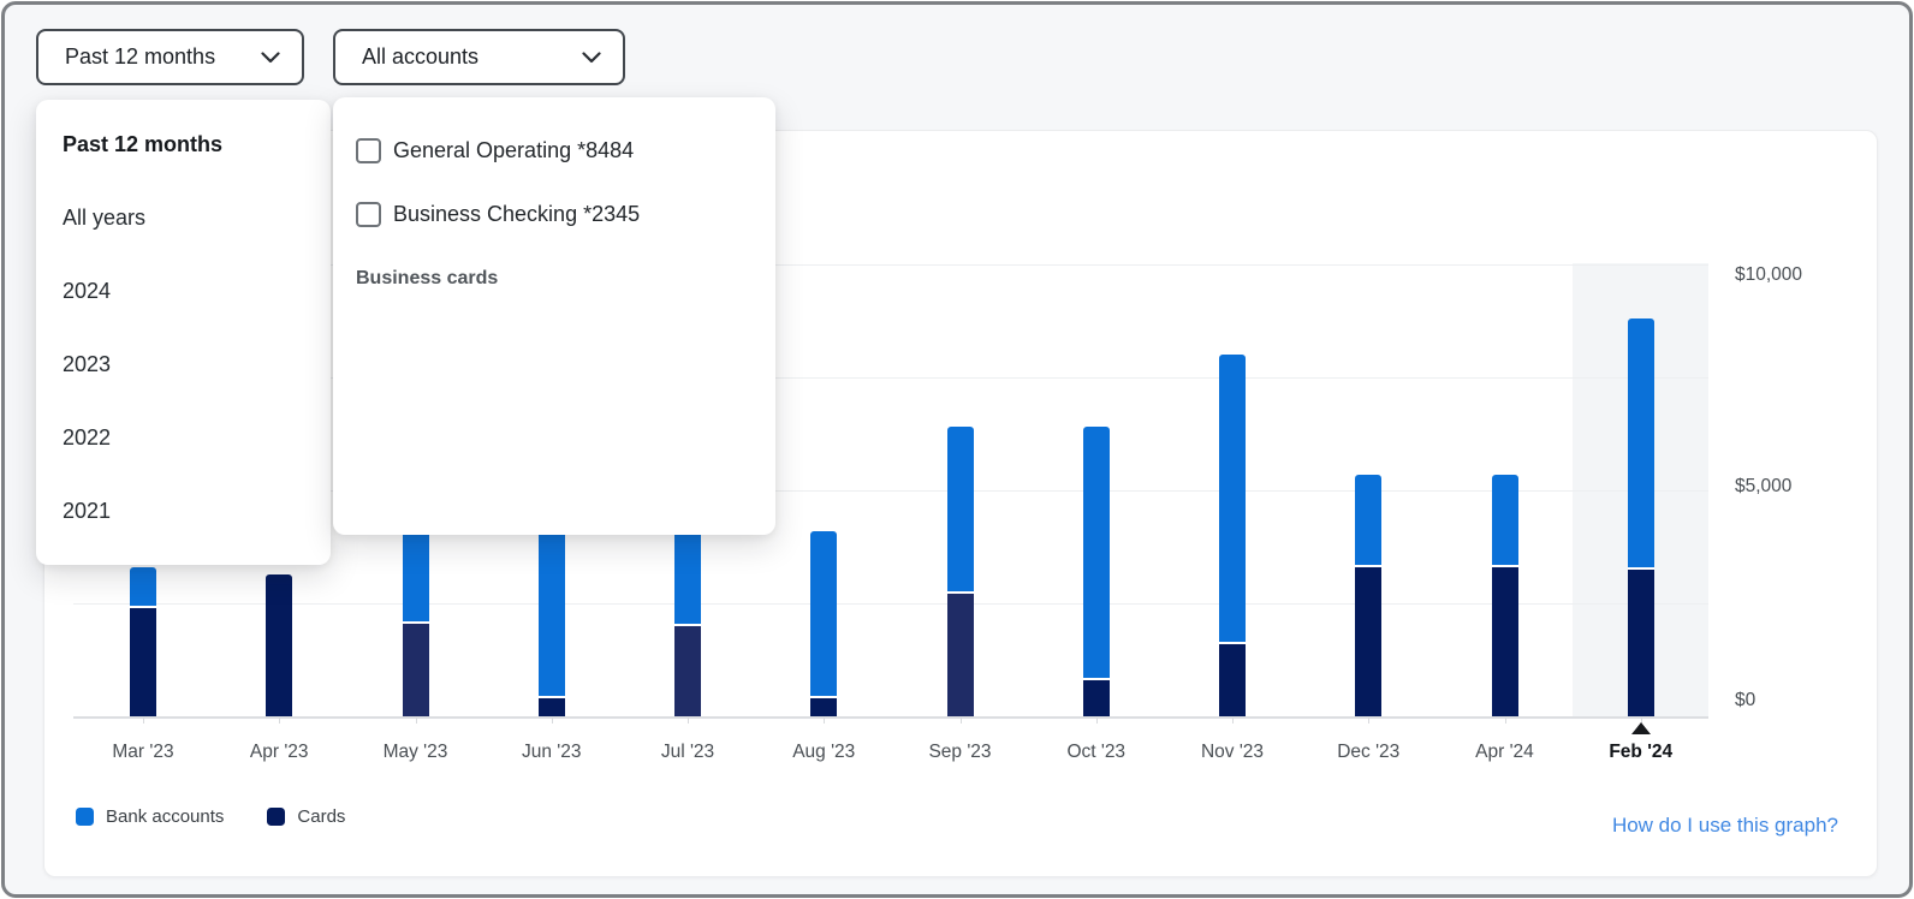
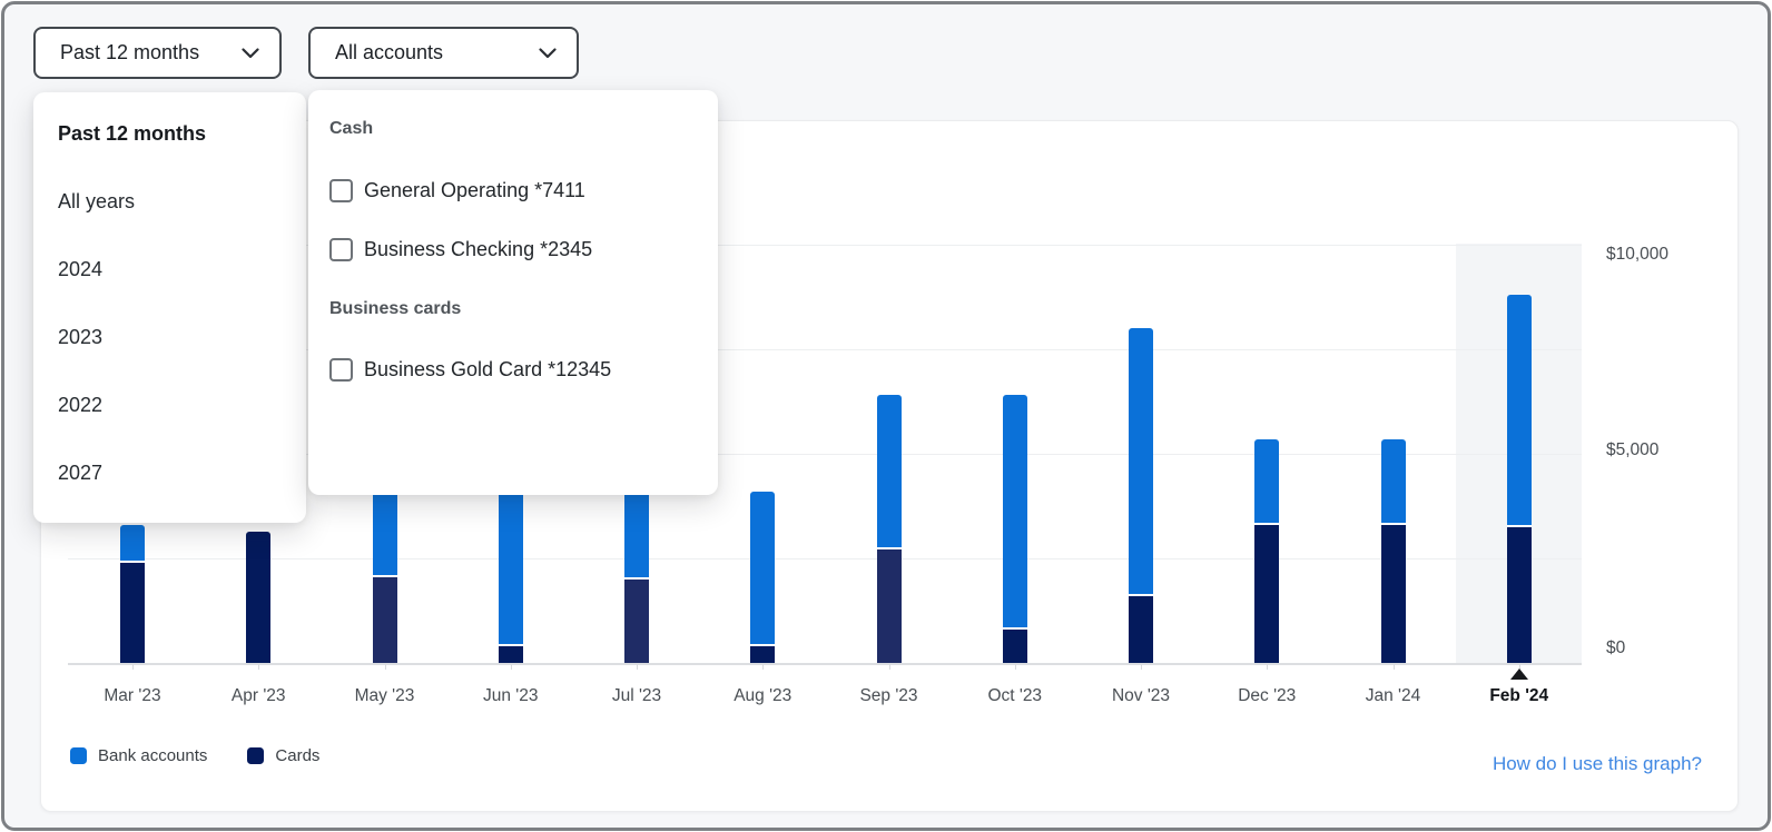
  $10,000
  $5,000
  $0
  Mar '23
  Apr '23
  May '23
  Jun '23
  Jul '23
  Aug '23
  Sep '23
  Oct '23
  Nov '23
  Dec '23
- Apr '24
+ Jan '24
  Feb '24
  Bank accounts
  Cards
  How do I use this graph?
  Past 12 months
  All accounts
  Past 12 months
  All years
  2024
  2023
  2022
- 2021
+ 2027
+ Cash
- General Operating *8484
+ General Operating *7411
  Business Checking *2345
  Business cards
+ Business Gold Card *12345
